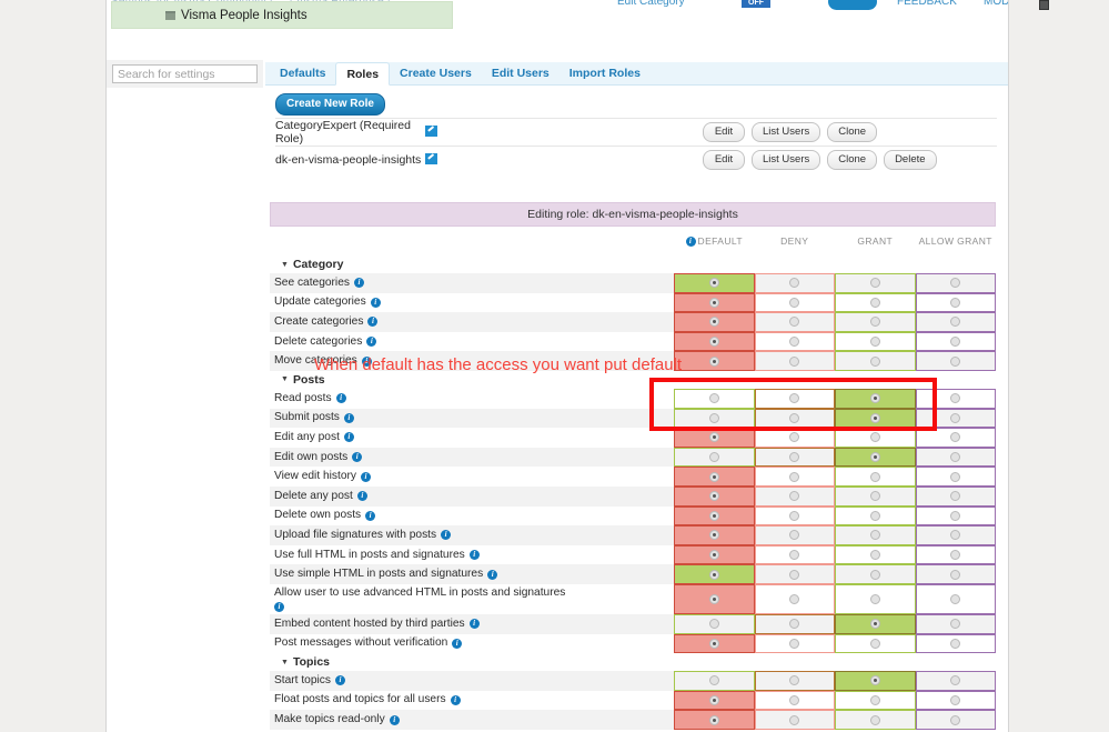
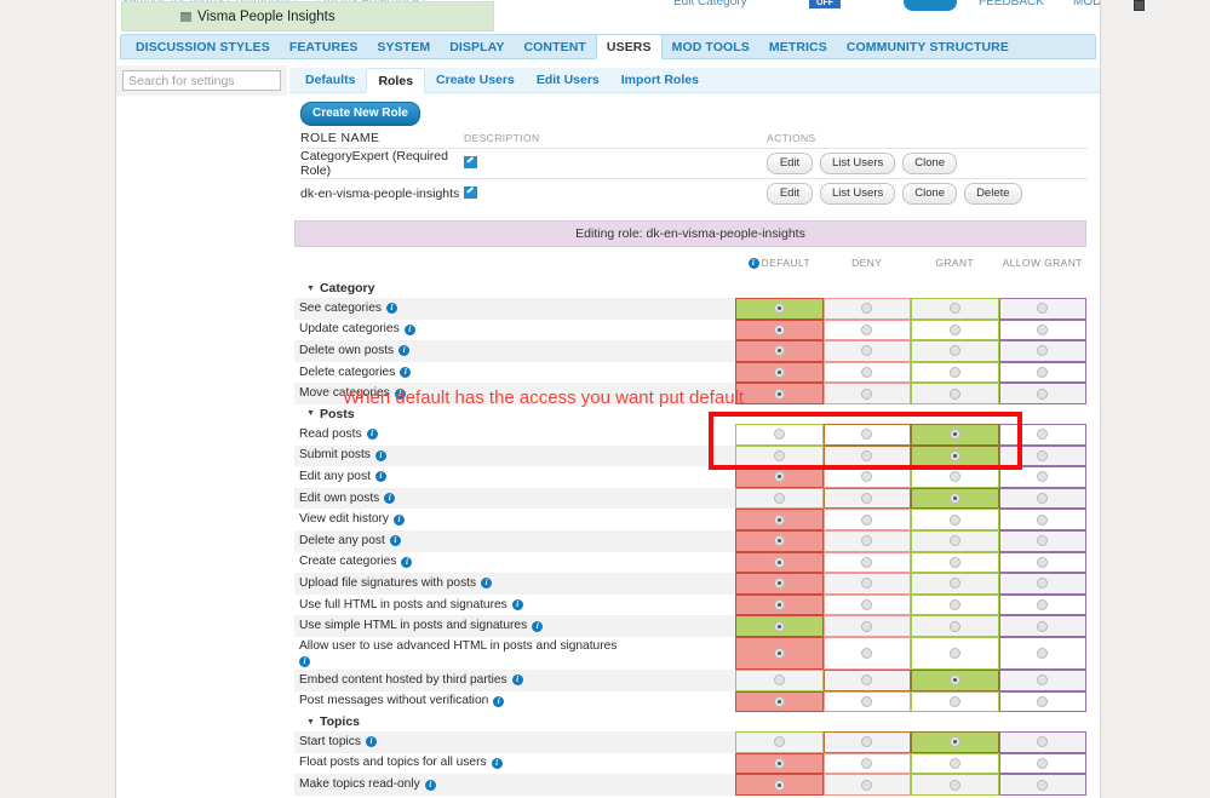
  Edit Category
  FEEDBACK
  Visma People Insights
+ DISCUSSION STYLES
+ FEATURES
+ SYSTEM
+ DISPLAY
+ CONTENT
+ USERS
+ MOD TOOLS
+ METRICS
+ COMMUNITY STRUCTURE
  Search for settings
  Defaults
  Roles
  Create Users
  Edit Users
  Import Roles
  Create New Role
+ ROLE NAME
+ DESCRIPTION
+ ACTIONS
  CategoryExpert (Required Role)
  Edit
  List Users
  Clone
  dk-en-visma-people-insights
  Edit
  List Users
  Clone
  Delete
  Editing role: dk-en-visma-people-insights
  i
  DEFAULT
  DENY
  GRANT
  ALLOW GRANT
  Category
  See categories
  i
  Update categories
  i
- Create categories
+ Delete own posts
  i
  Delete categories
  i
  Move categories
  i
  Posts
  Read posts
  i
  Submit posts
  i
  Edit any post
  i
  Edit own posts
  i
  View edit history
  i
  Delete any post
  i
- Delete own posts
+ Create categories
  i
  Upload file signatures with posts
  i
  Use full HTML in posts and signatures
  i
  Use simple HTML in posts and signatures
  i
  Allow user to use advanced HTML in posts and signatures
  i
  Embed content hosted by third parties
  i
  Post messages without verification
  i
  Topics
  Start topics
  i
  Float posts and topics for all users
  i
  Make topics read-only
  i
  When default has the access you want put default
